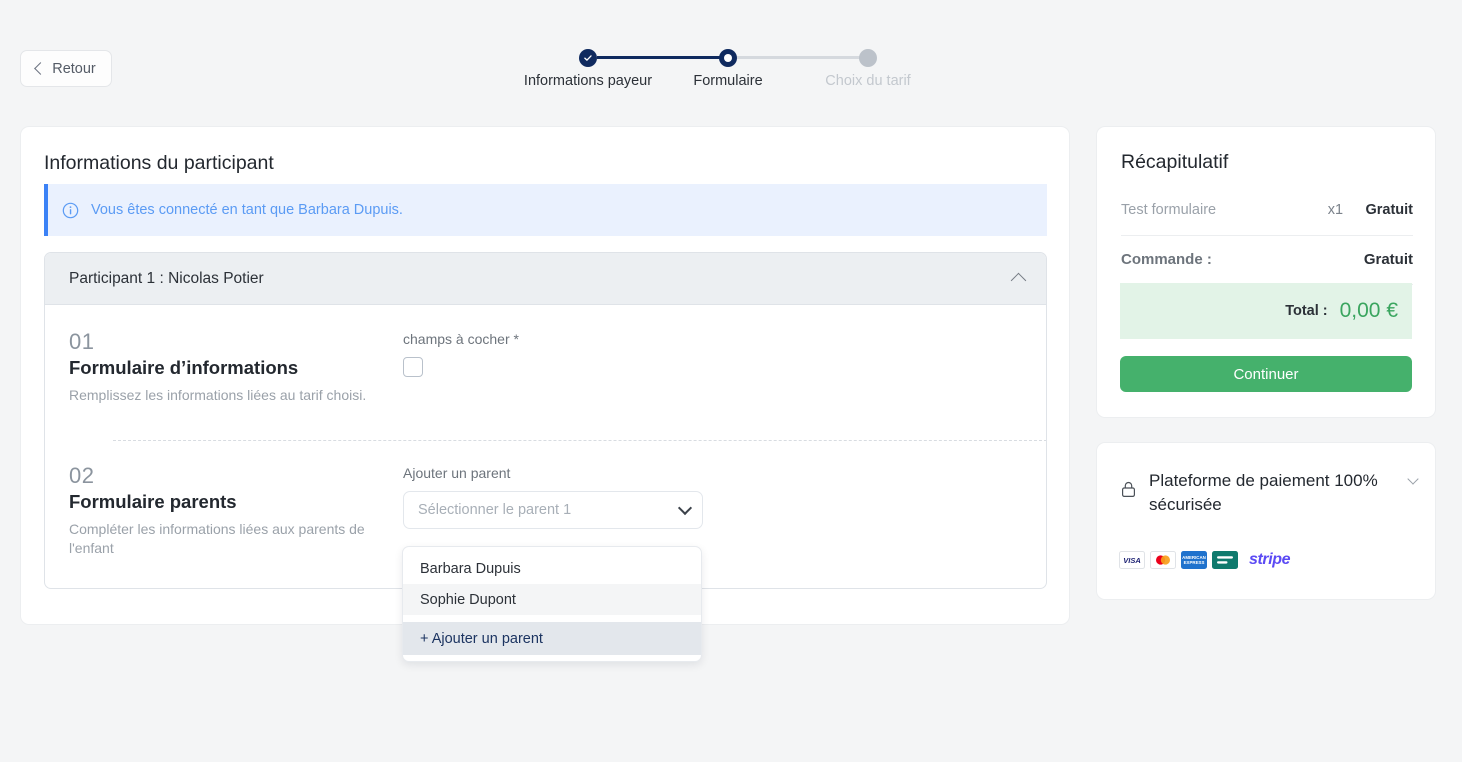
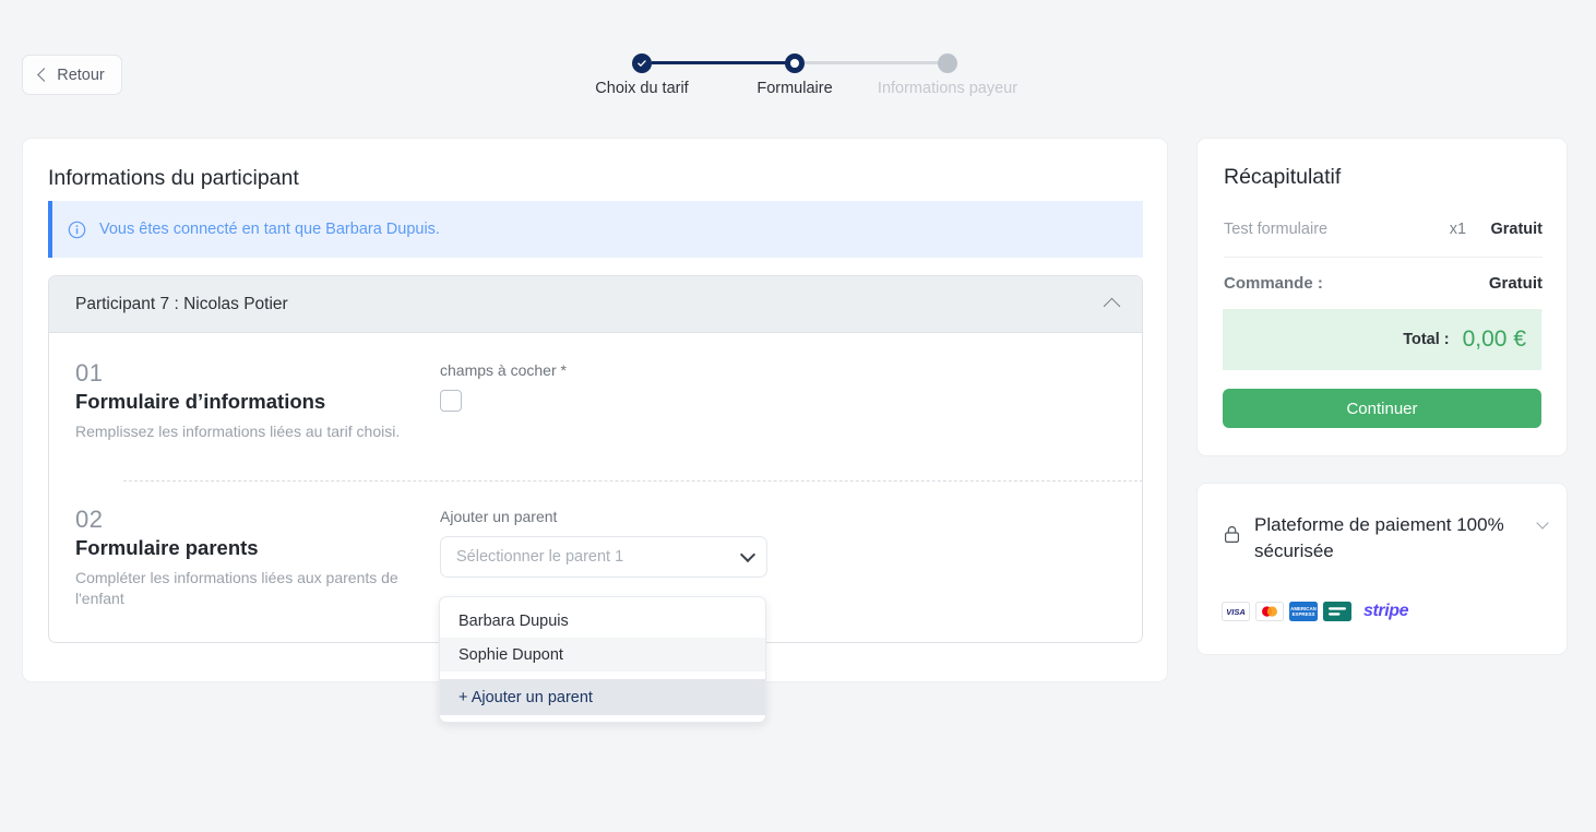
  Retour
- Informations payeur
+ Choix du tarif
  Formulaire
- Choix du tarif
+ Informations payeur
  Informations du participant
  Vous êtes connecté en tant que Barbara Dupuis.
- Participant 1 : Nicolas Potier
+ Participant 7 : Nicolas Potier
  01
  Formulaire d’informations
  Remplissez les informations liées au tarif choisi.
  champs à cocher *
  02
  Formulaire parents
  Compléter les informations liées aux parents de l'enfant
  Ajouter un parent
  Sélectionner le parent 1
  Barbara Dupuis
  Sophie Dupont
  + Ajouter un parent
  Récapitulatif
  Test formulaire
  x1
  Gratuit
  Commande :
  Gratuit
  Total :
  0,00 €
  Continuer
  Plateforme de paiement 100% sécurisée
  VISA
  stripe
